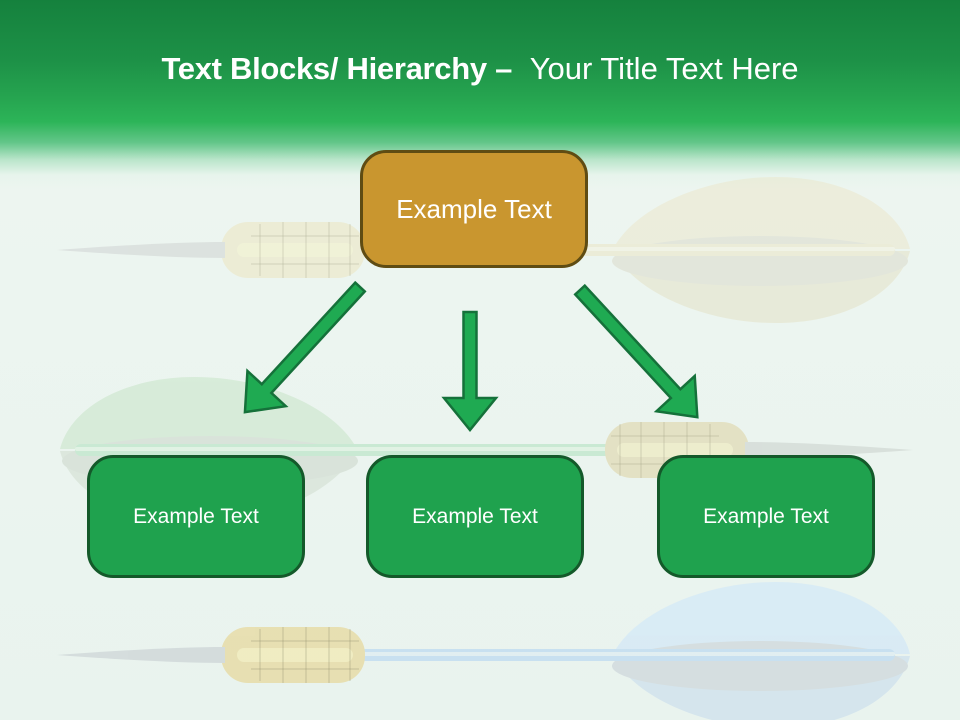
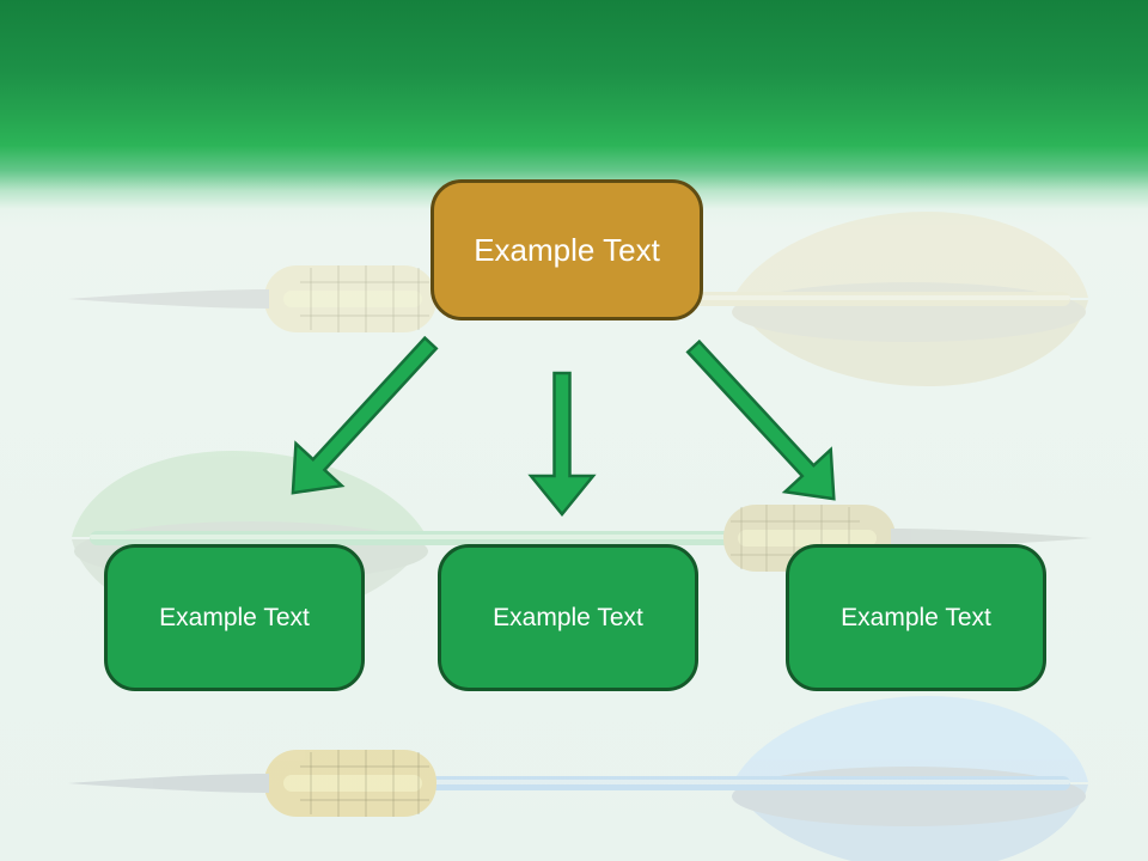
- Text Blocks/ Hierarchy – Your Title Text Here
  Example Text
  Example Text
  Example Text
  Example Text
